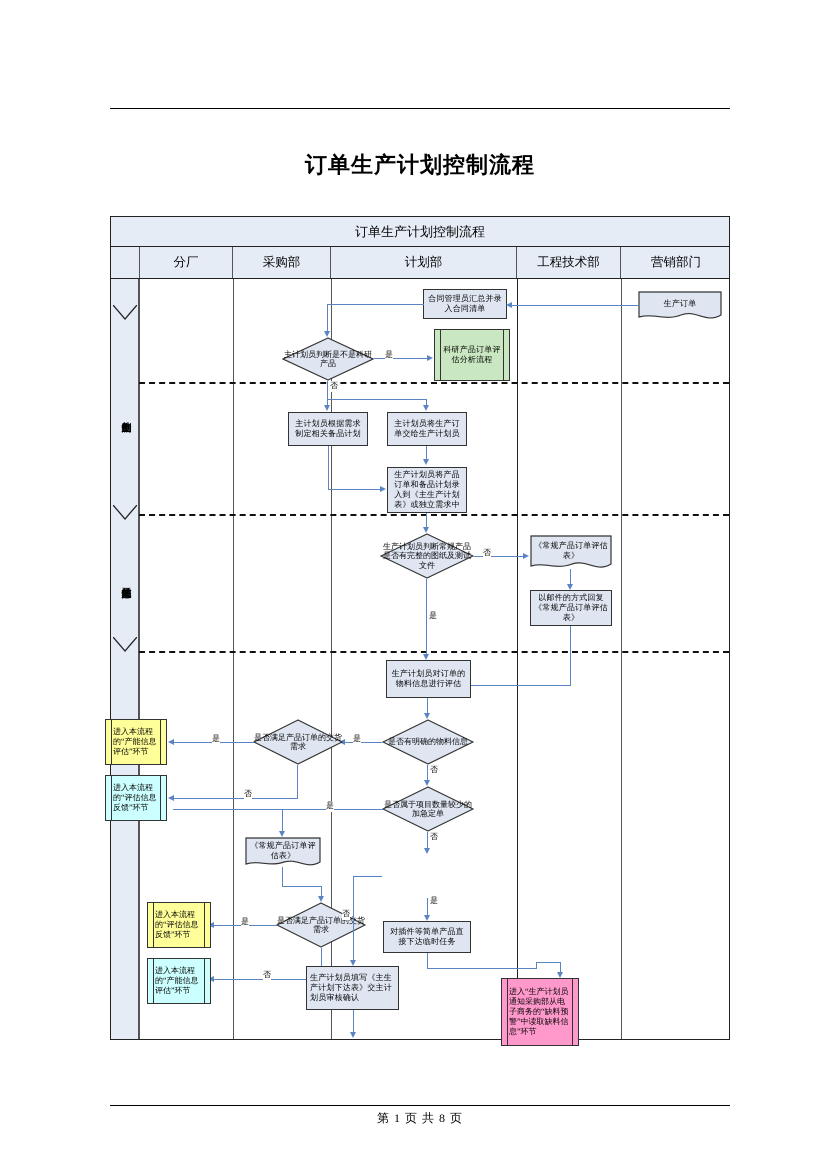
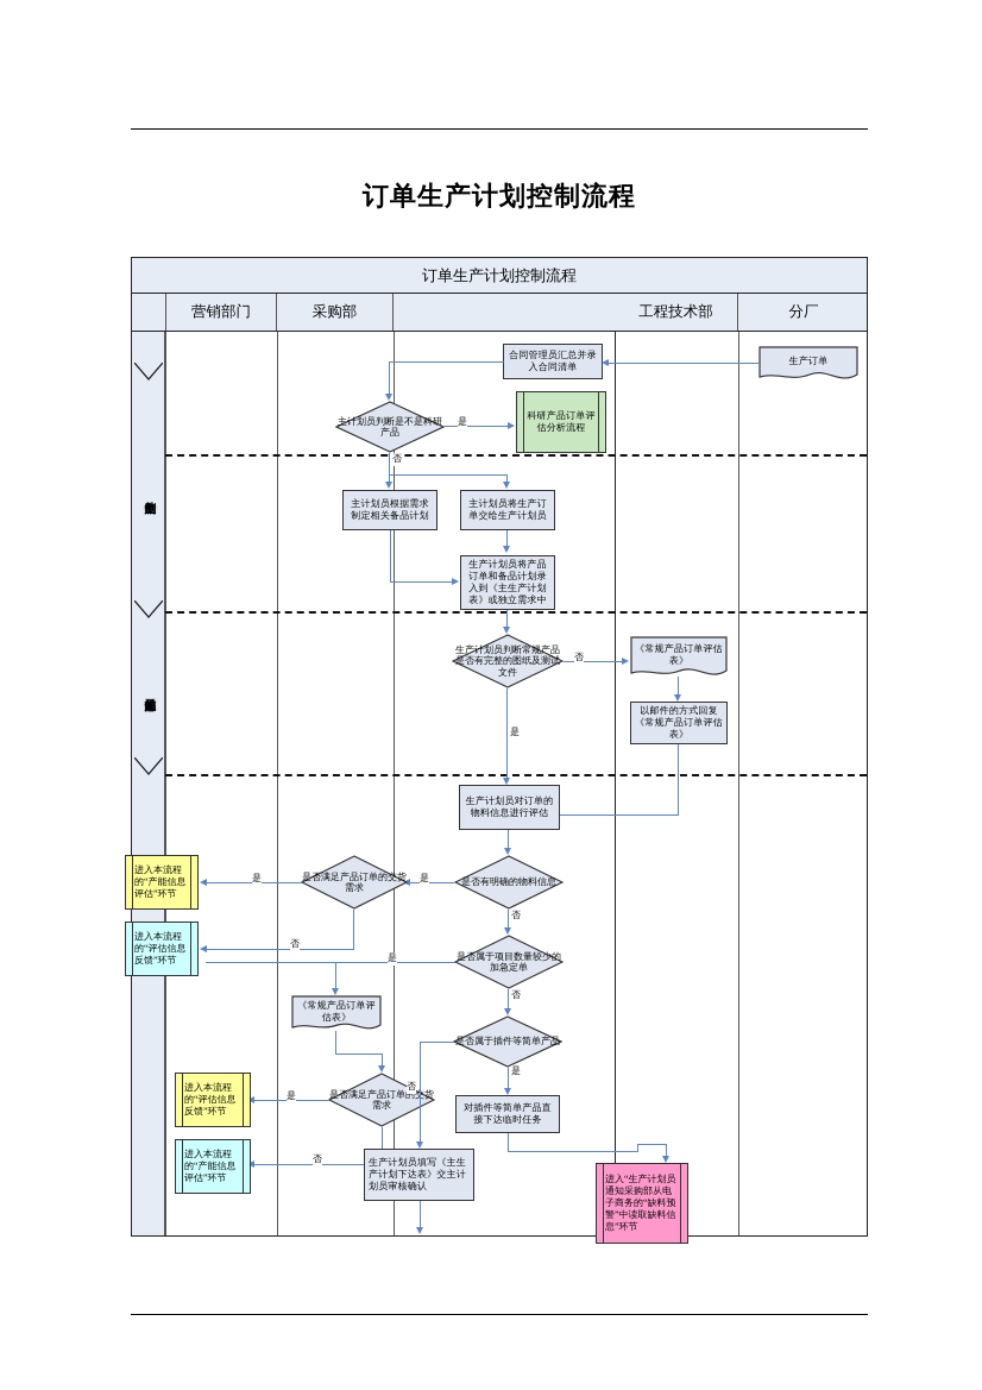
  订单生产计划控制流程
  订单生产计划控制流程
- 分厂
+ 营销部门
  采购部
- 计划部
  工程技术部
- 营销部门
+ 分厂
  生产订单
  合同管理员汇总并录入合同清单
  主计划员判断是不是科研产品
  科研产品订单评估分析流程
  是
  否
  主计划员根据需求制定相关备品计划
  主计划员将生产订单交给生产计划员
  生产计划员将产品订单和备品计划录入到《主生产计划表》或独立需求中
  生产计划员判断常规产品是否有完整的图纸及测试文件
  否
  《常规产品订单评估表》
  以邮件的方式回复《常规产品订单评估表》
  是
  生产计划员对订单的物料信息进行评估
  是否有明确的物料信息
  是
  是否满足产品订单的交货需求
  是
  进入本流程的“产能信息评估”环节
  否
  进入本流程的“评估信息反馈”环节
  否
  是否属于项目数量较少的加急定单
  是
  《常规产品订单评估表》
  是否满足产品订单的货需求
  是
  进入本流程的“评估信息反馈”环节
  否
  进入本流程的“产能信息评估”环节
  否
+ 是否属于插件等简单产品
  否
  是
  对插件等简单产品直接下达临时任务
  进入“生产计划员通知采购部从电子商务的“缺料预警”中读取缺料信息”环节
  生产计划员填写《主生产计划下达表》交主计划员审核确认
- 第 1 页 共 8 页
